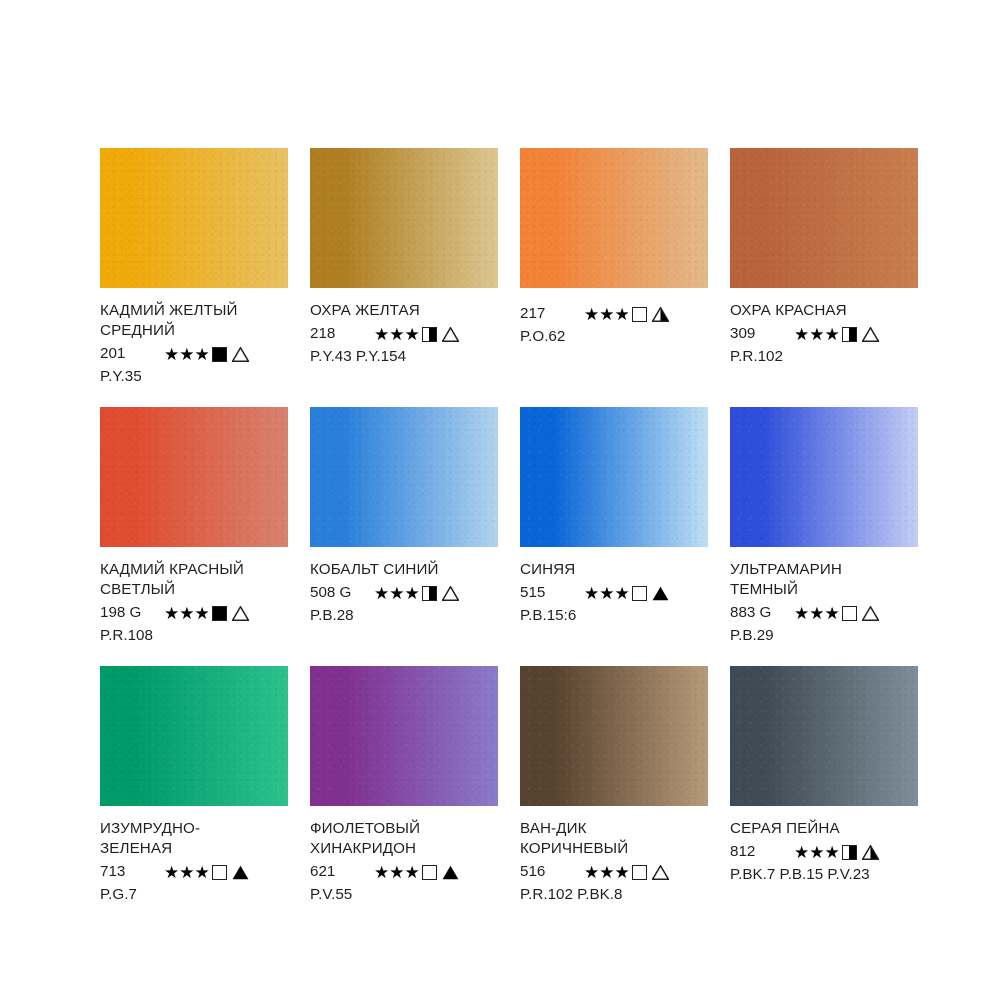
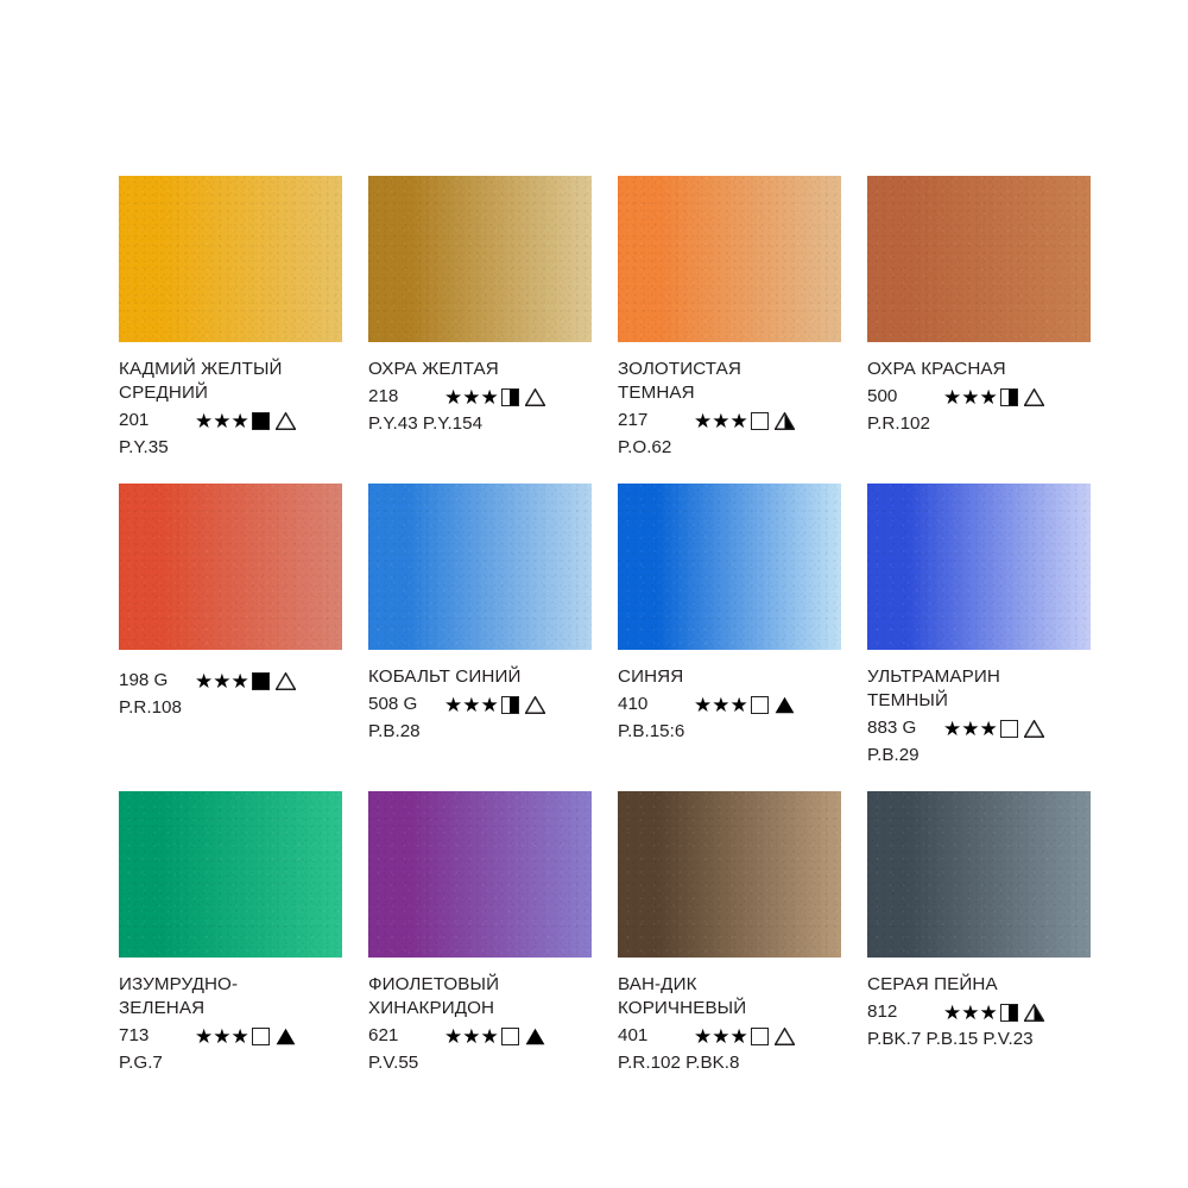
  КАДМИЙ ЖЕЛТЫЙ
  СРЕДНИЙ
  201
  ★★★
  P.Y.35
  ОХРА ЖЕЛТАЯ
  218
  ★★★
  P.Y.43 P.Y.154
+ ЗОЛОТИСТАЯ
+ ТЕМНАЯ
  217
  ★★★
  P.O.62
  ОХРА КРАСНАЯ
- 309
+ 500
  ★★★
  P.R.102
- КАДМИЙ КРАСНЫЙ
- СВЕТЛЫЙ
  198 G
  ★★★
  P.R.108
  КОБАЛЬТ СИНИЙ
  508 G
  ★★★
  P.B.28
  СИНЯЯ
- 515
+ 410
  ★★★
  P.B.15:6
  УЛЬТРАМАРИН
  ТЕМНЫЙ
  883 G
  ★★★
  P.B.29
  ИЗУМРУДНО-
  ЗЕЛЕНАЯ
  713
  ★★★
  P.G.7
  ФИОЛЕТОВЫЙ
  ХИНАКРИДОН
  621
  ★★★
  P.V.55
  ВАН-ДИК
  КОРИЧНЕВЫЙ
- 516
+ 401
  ★★★
  P.R.102 P.BK.8
  СЕРАЯ ПЕЙНА
  812
  ★★★
  P.BK.7 P.B.15 P.V.23
